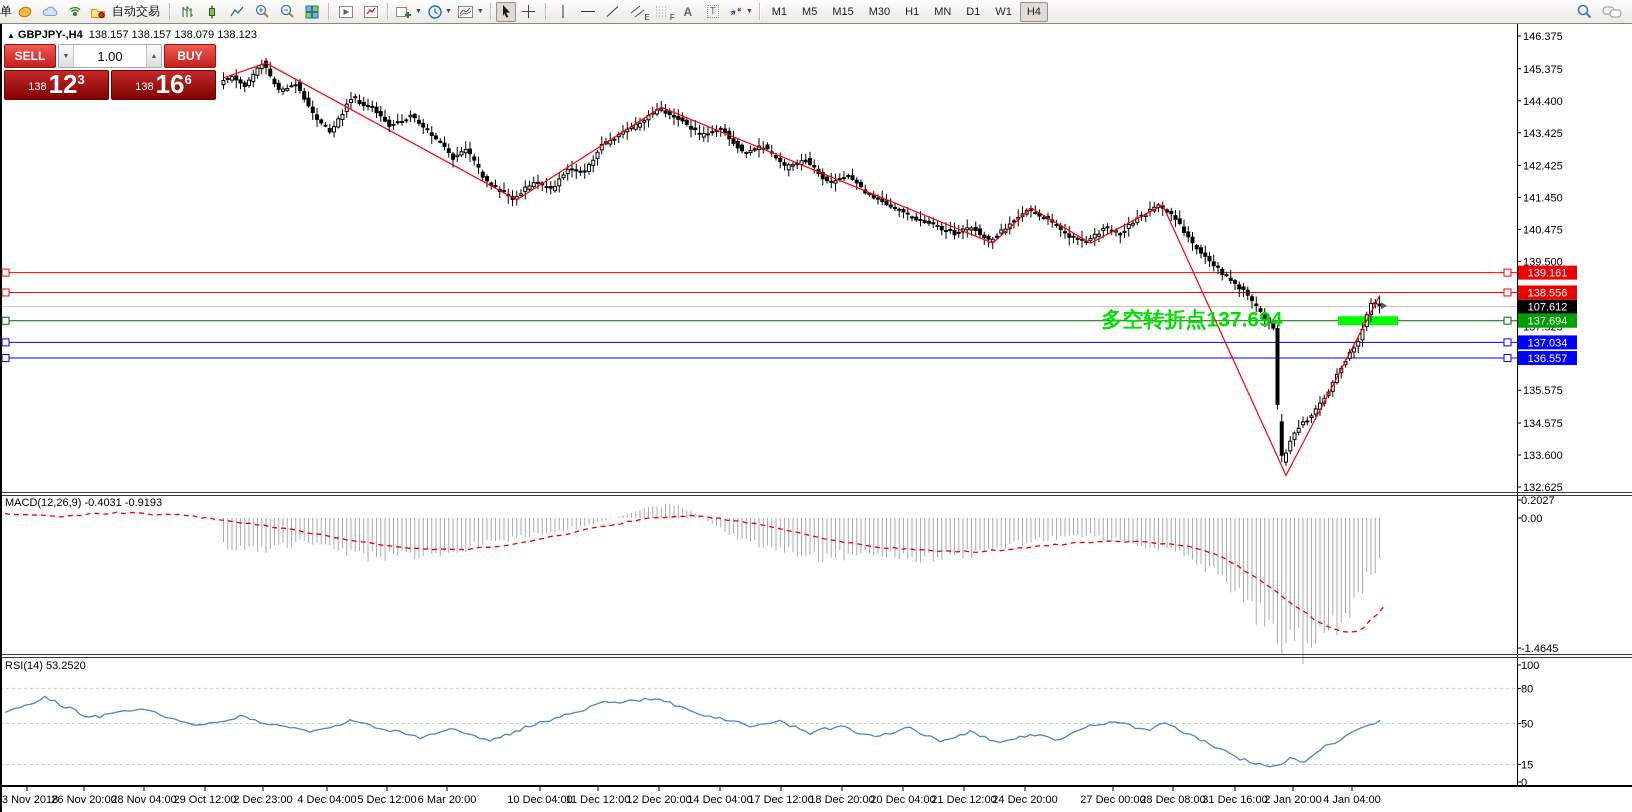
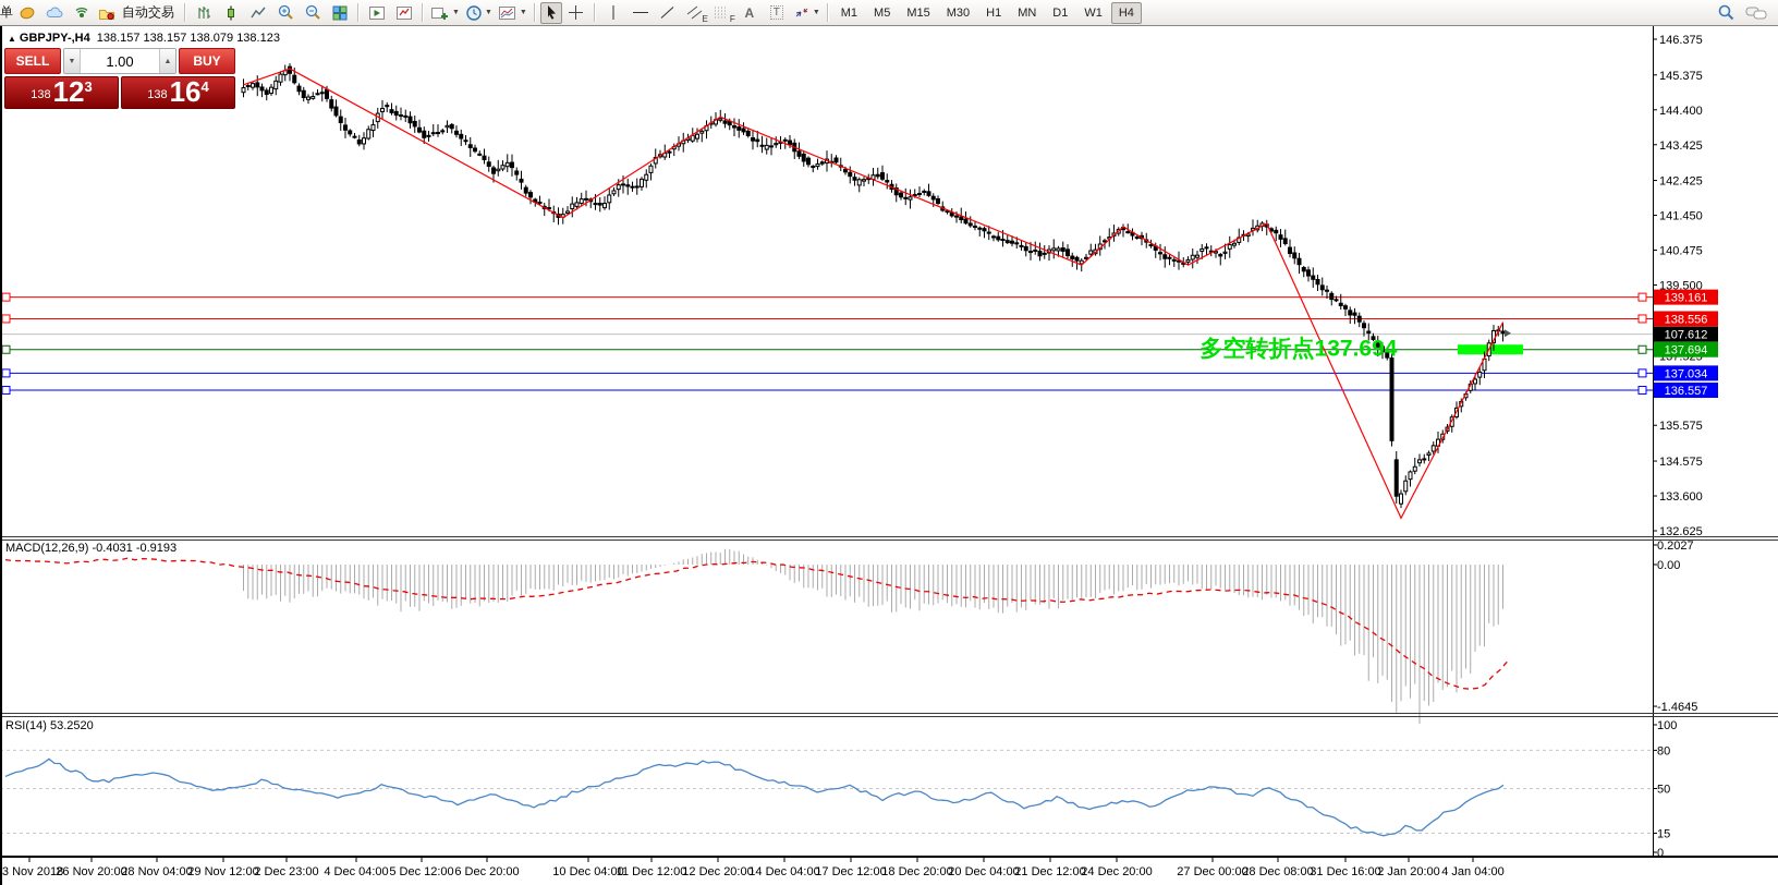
  单
  自动交易
  E
  F
  A
  T
  M1
  M5
  M15
  M30
  H1
  MN
  D1
  W1
  H4
  146.375
  145.375
  144.400
  143.425
  142.425
  141.450
  140.475
  139.500
  135.575
  134.575
  133.600
  132.625
  139.161
  138.556
  107.612
  137.694
  137.034
  136.557
  0.2027
  0.00
  -1.4645
  100
  80
  50
  15
  0
  3 Nov 2018
  26 Nov 20:00
  28 Nov 04:00
- 29 Oct 12:00
+ 29 Nov 12:00
  2 Dec 23:00
  4 Dec 04:00
  5 Dec 12:00
- 6 Mar 20:00
+ 6 Dec 20:00
  10 Dec 04:00
  11 Dec 12:00
  12 Dec 20:00
  14 Dec 04:00
  17 Dec 12:00
  18 Dec 20:00
  20 Dec 04:00
  21 Dec 12:00
  24 Dec 20:00
  27 Dec 00:00
  28 Dec 08:00
  31 Dec 16:00
  2 Jan 20:00
  4 Jan 04:00
  多空转折点137.694
  ▲ GBPJPY-,H4 138.157 138.157 138.079 138.123
  SELL
  1.00
  BUY
  138
  12
  3
  138
  16
- 6
+ 4
  MACD(12,26,9) -0.4031 -0.9193
  RSI(14) 53.2520
